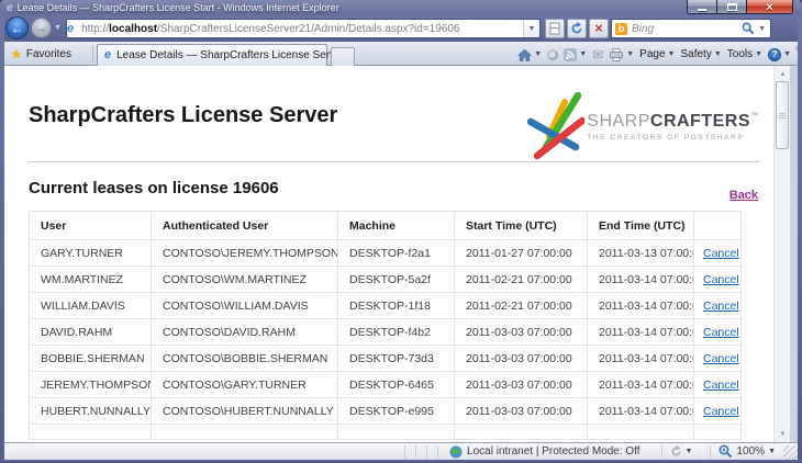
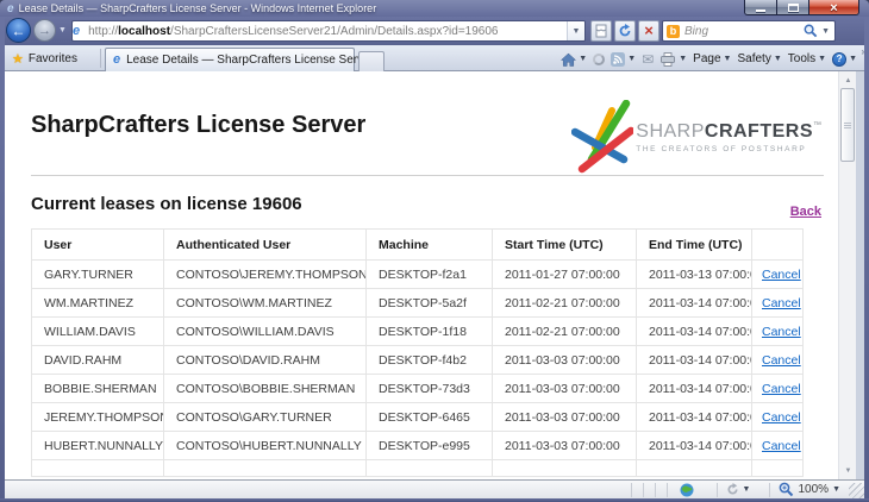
- Lease Details — SharpCrafters License Start - Windows Internet Explorer
+ Lease Details — SharpCrafters License Server - Windows Internet Explorer
  http://localhost/SharpCraftersLicenseServer21/Admin/Details.aspx?id=19606
  Bing
  Favorites
  Lease Details — SharpCrafters License Ser
  Page
  Safety
  Tools
  SharpCrafters License Server
  SHARPCRAFTERS
  Current leases on license 19606
  Back
  User	Authenticated User	Machine	Start Time (UTC)	End Time (UTC)
  GARY.TURNER	CONTOSO\JEREMY.THOMPSON	DESKTOP-f2a1	2011-01-27 07:00:00	2011-03-13 07:00:	Cancel
  WM.MARTINEZ	CONTOSO\WM.MARTINEZ	DESKTOP-5a2f	2011-02-21 07:00:00	2011-03-14 07:00:	Cancel
  WILLIAM.DAVIS	CONTOSO\WILLIAM.DAVIS	DESKTOP-1f18	2011-02-21 07:00:00	2011-03-14 07:00:	Cancel
  DAVID.RAHM	CONTOSO\DAVID.RAHM	DESKTOP-f4b2	2011-03-03 07:00:00	2011-03-14 07:00:	Cancel
  BOBBIE.SHERMAN	CONTOSO\BOBBIE.SHERMAN	DESKTOP-73d3	2011-03-03 07:00:00	2011-03-14 07:00:	Cancel
  JEREMY.THOMPSO	CONTOSO\GARY.TURNER	DESKTOP-6465	2011-03-03 07:00:00	2011-03-14 07:00:	Cancel
  HUBERT.NUNNALLY	CONTOSO\HUBERT.NUNNALLY	DESKTOP-e995	2011-03-03 07:00:00	2011-03-14 07:00:	Cancel
- Local intranet | Protected Mode: Off
  100%
